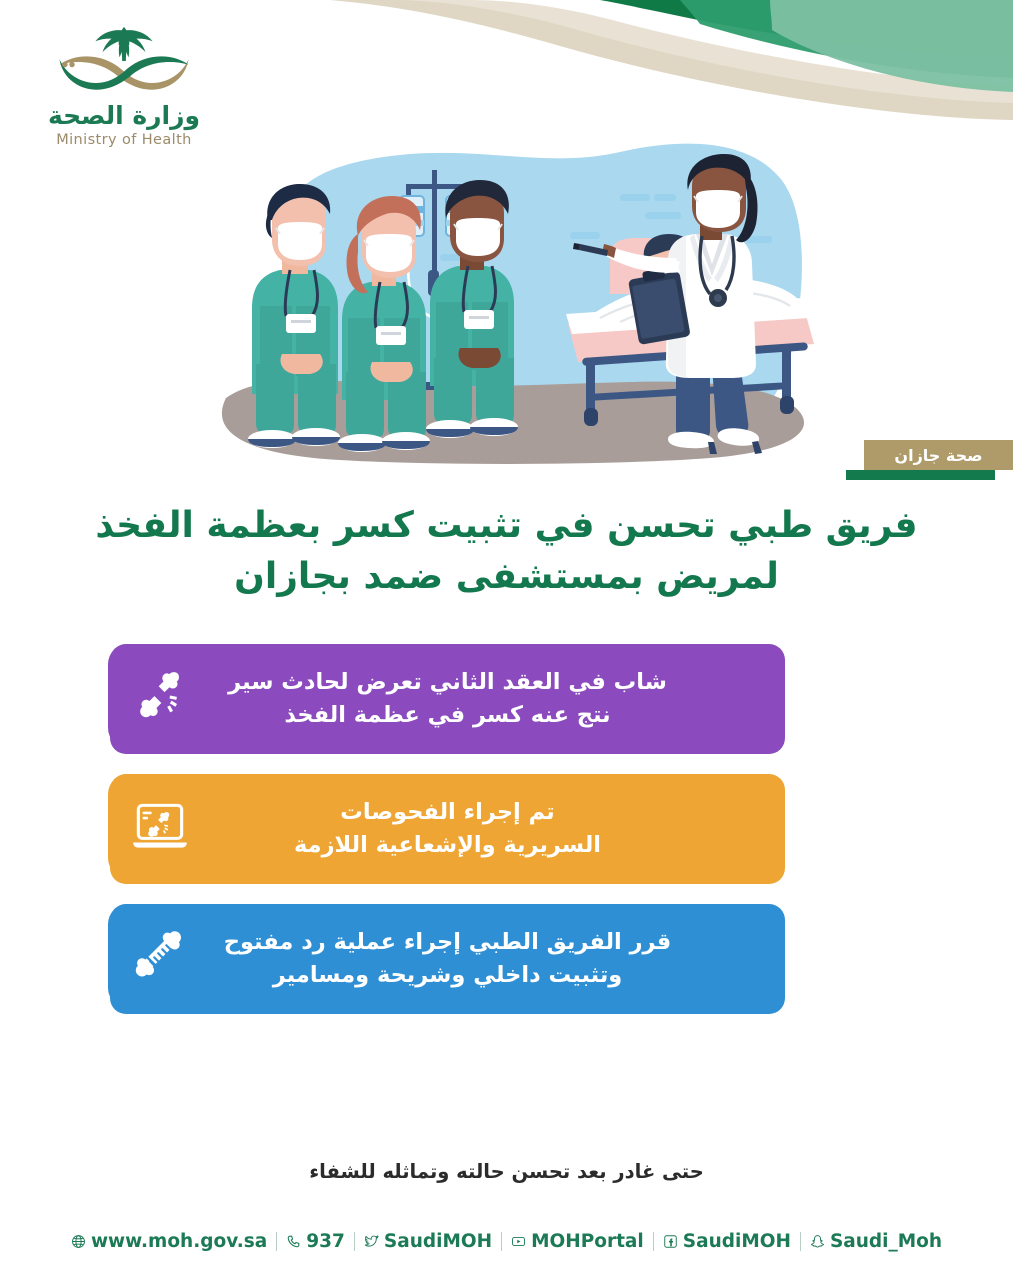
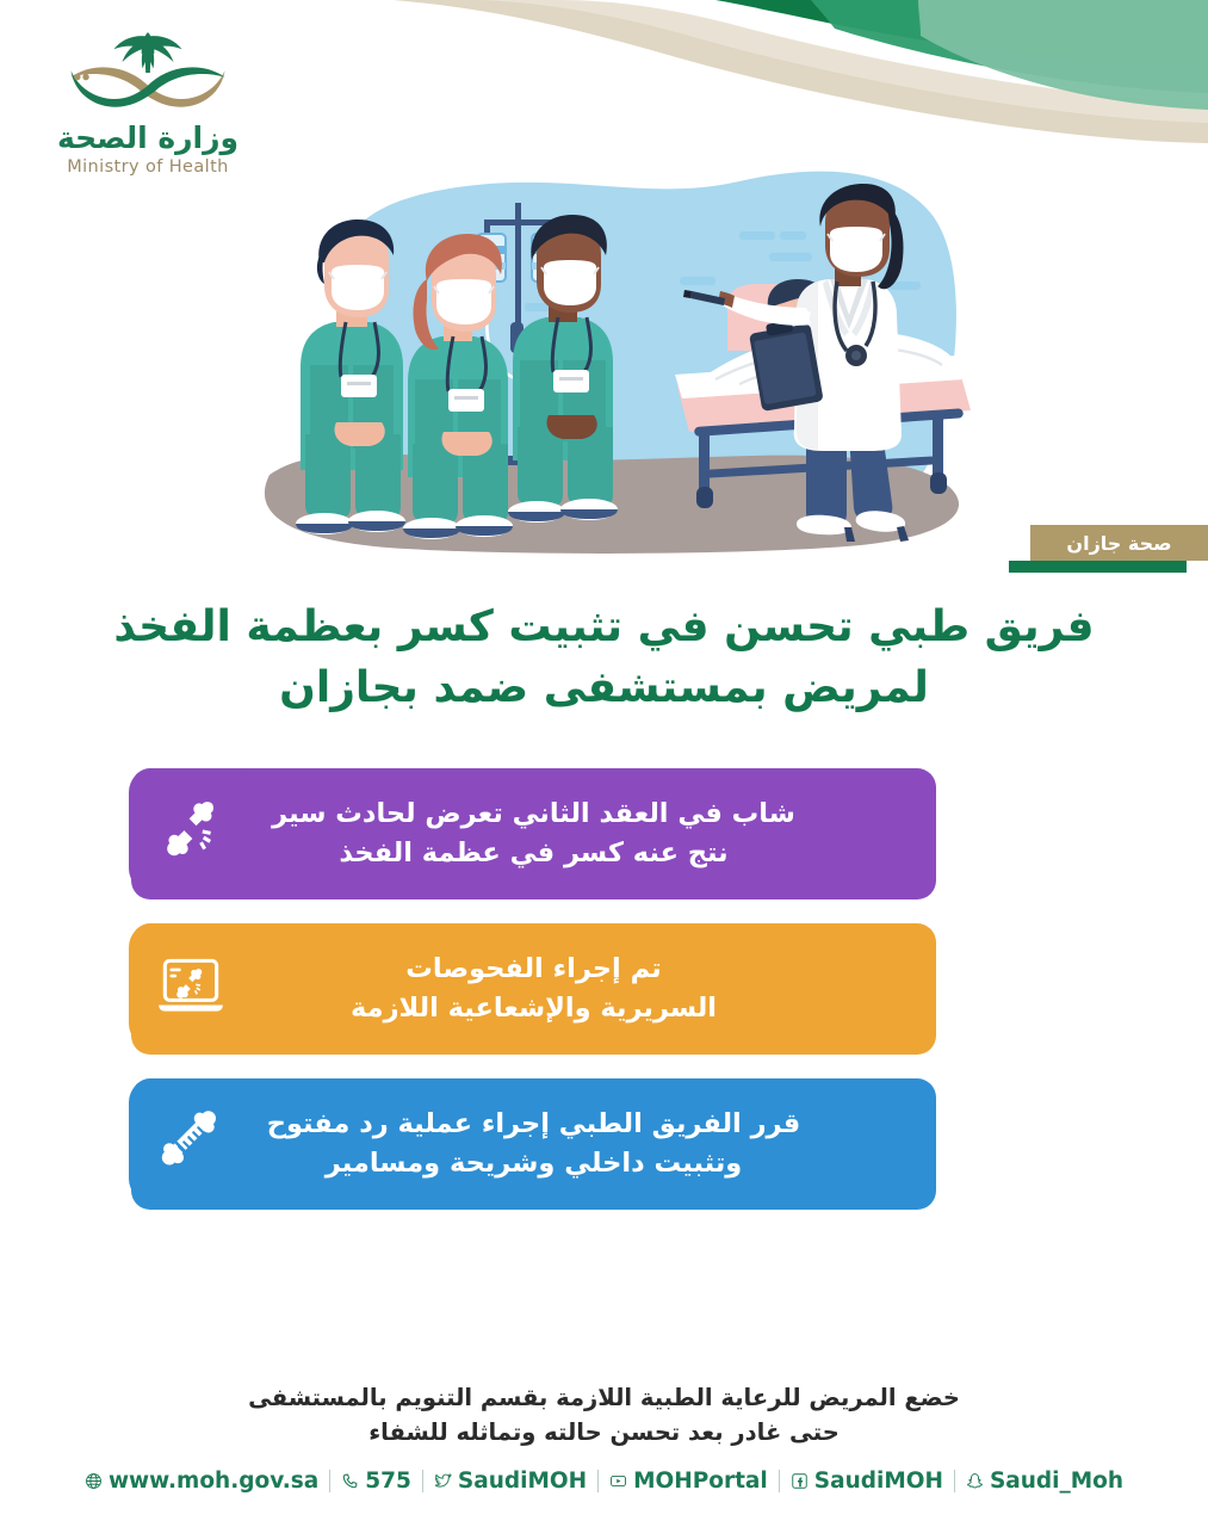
  وزارة الصحة
  Ministry of Health
  صحة جازان
  فريق طبي تحسن في تثبيت كسر بعظمة الفخذ
  لمريض بمستشفى ضمد بجازان
  شاب في العقد الثاني تعرض لحادث سير
  نتج عنه كسر في عظمة الفخذ
  تم إجراء الفحوصات
  السريرية والإشعاعية اللازمة
  قرر الفريق الطبي إجراء عملية رد مفتوح
  وتثبيت داخلي وشريحة ومسامير
+ خضع المريض للرعاية الطبية اللازمة بقسم التنويم بالمستشفى
  حتى غادر بعد تحسن حالته وتماثله للشفاء
  www.moh.gov.sa
- 937
+ 575
  SaudiMOH
  MOHPortal
  SaudiMOH
  Saudi_Moh
